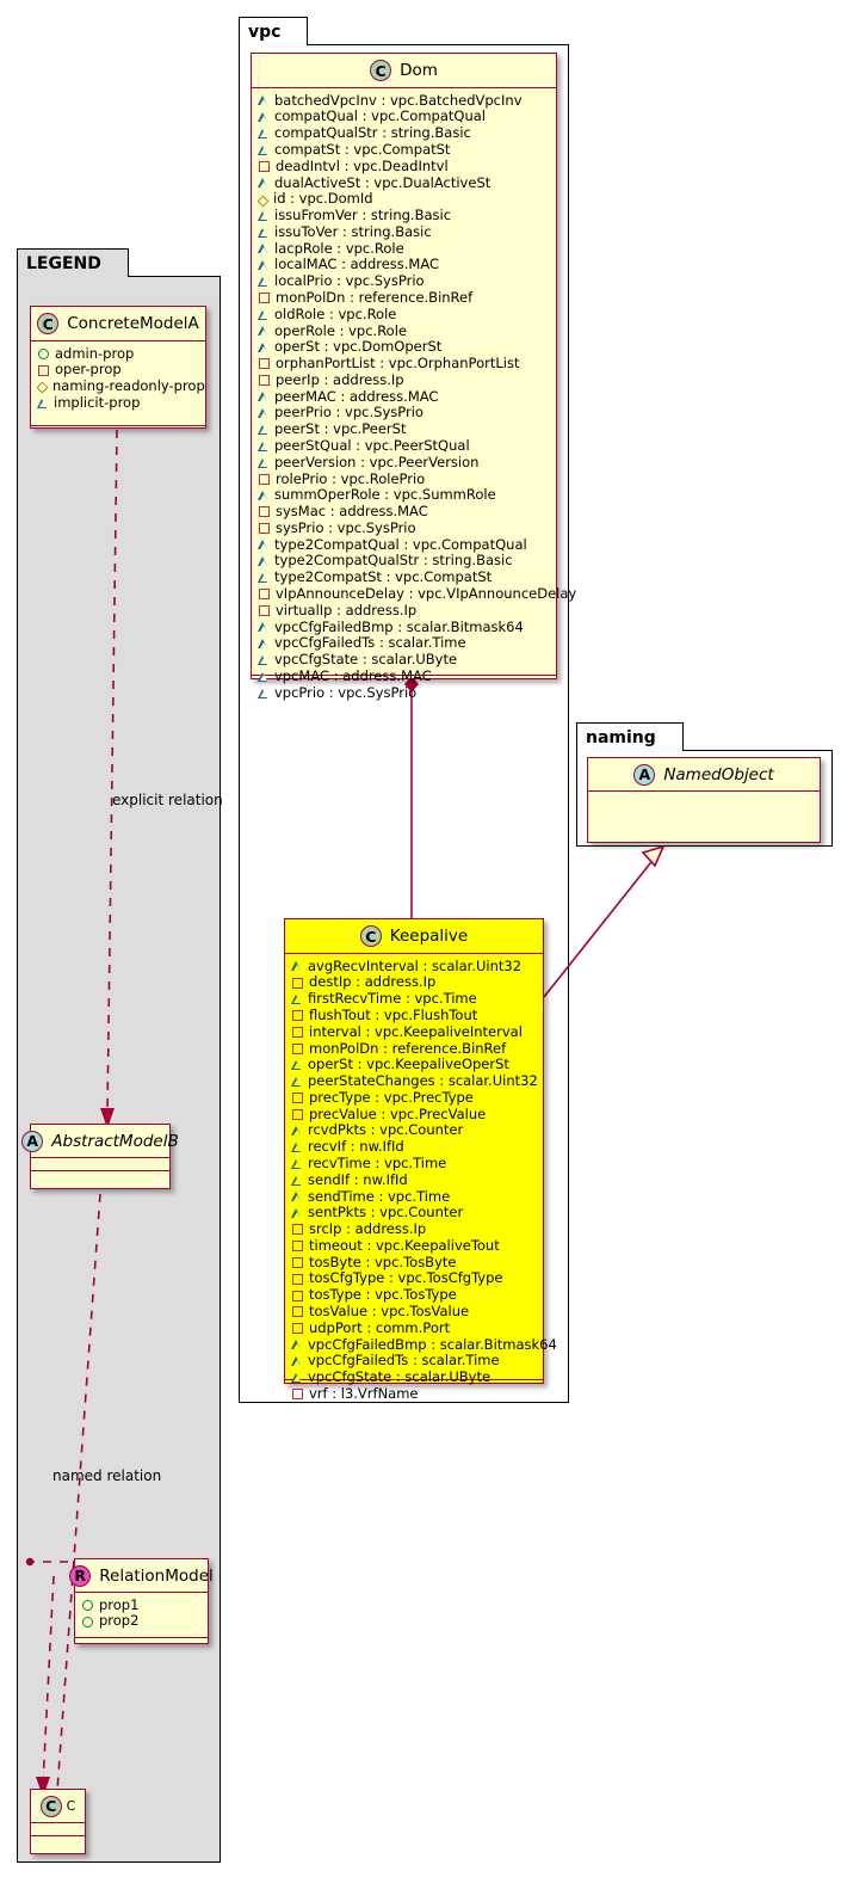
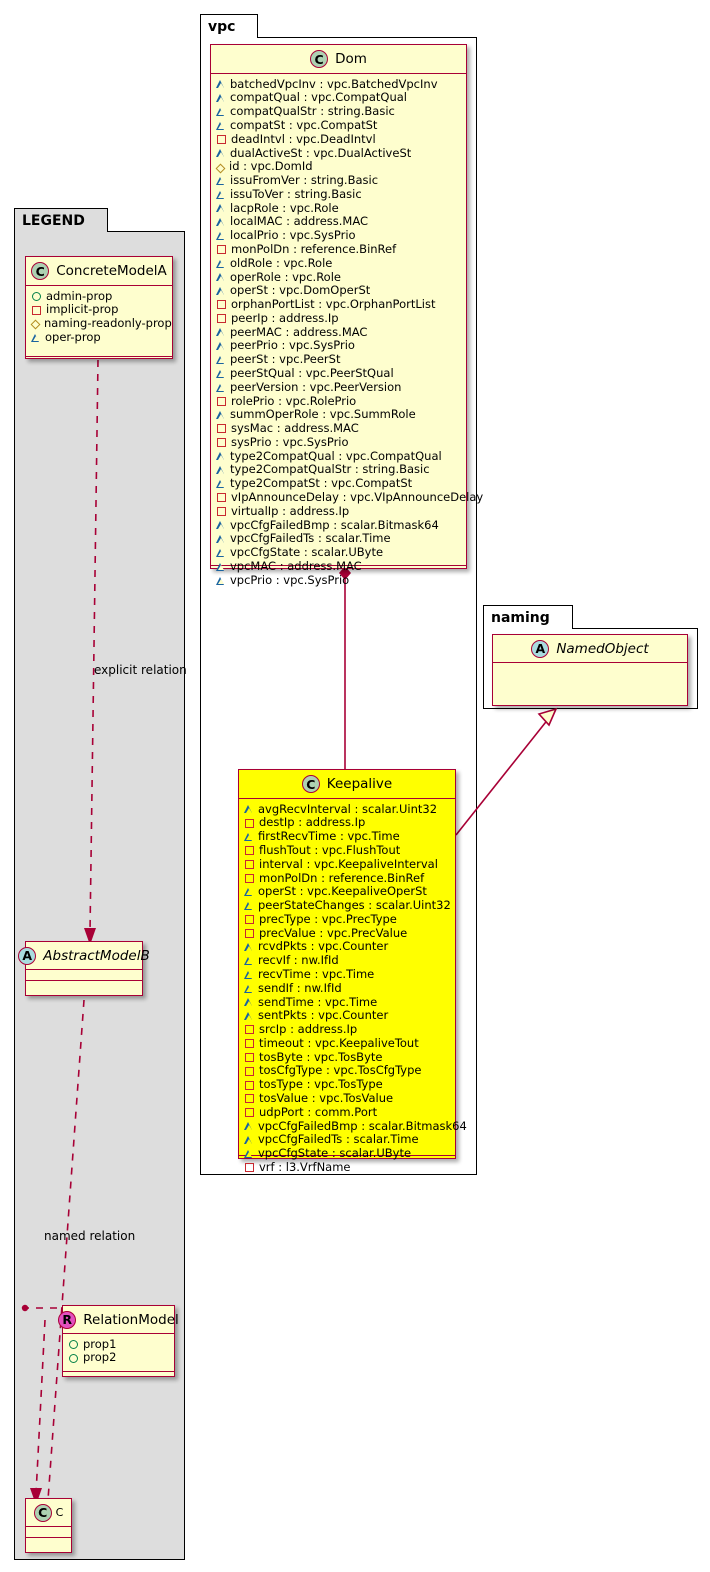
  LEGEND
  C
  ConcreteModelA
  admin-prop
- oper-prop
+ implicit-prop
  naming-readonly-prop
- implicit-prop
+ oper-prop
  A
  AbstractModelB
  R
  RelationModel
  prop1
  prop2
  C
  C
  explicit relation
  named relation
  vpc
  C
  Dom
  batchedVpcInv : vpc.BatchedVpcInv
  compatQual : vpc.CompatQual
  compatQualStr : string.Basic
  compatSt : vpc.CompatSt
  deadIntvl : vpc.DeadIntvl
  dualActiveSt : vpc.DualActiveSt
  id : vpc.DomId
  issuFromVer : string.Basic
  issuToVer : string.Basic
  lacpRole : vpc.Role
  localMAC : address.MAC
  localPrio : vpc.SysPrio
  monPolDn : reference.BinRef
  oldRole : vpc.Role
  operRole : vpc.Role
  operSt : vpc.DomOperSt
  orphanPortList : vpc.OrphanPortList
  peerIp : address.Ip
  peerMAC : address.MAC
  peerPrio : vpc.SysPrio
  peerSt : vpc.PeerSt
  peerStQual : vpc.PeerStQual
  peerVersion : vpc.PeerVersion
  rolePrio : vpc.RolePrio
  summOperRole : vpc.SummRole
  sysMac : address.MAC
  sysPrio : vpc.SysPrio
  type2CompatQual : vpc.CompatQual
  type2CompatQualStr : string.Basic
  type2CompatSt : vpc.CompatSt
  vIpAnnounceDelay : vpc.VIpAnnounceDelay
  virtualIp : address.Ip
  vpcCfgFailedBmp : scalar.Bitmask64
  vpcCfgFailedTs : scalar.Time
  vpcCfgState : scalar.UByte
  vpcMAC : address.MAC
  vpcPrio : vpc.SysPrio
  C
  Keepalive
  avgRecvInterval : scalar.Uint32
  destIp : address.Ip
  firstRecvTime : vpc.Time
  flushTout : vpc.FlushTout
  interval : vpc.KeepaliveInterval
  monPolDn : reference.BinRef
  operSt : vpc.KeepaliveOperSt
  peerStateChanges : scalar.Uint32
  precType : vpc.PrecType
  precValue : vpc.PrecValue
  rcvdPkts : vpc.Counter
  recvIf : nw.IfId
  recvTime : vpc.Time
  sendIf : nw.IfId
  sendTime : vpc.Time
  sentPkts : vpc.Counter
  srcIp : address.Ip
  timeout : vpc.KeepaliveTout
  tosByte : vpc.TosByte
  tosCfgType : vpc.TosCfgType
  tosType : vpc.TosType
  tosValue : vpc.TosValue
  udpPort : comm.Port
  vpcCfgFailedBmp : scalar.Bitmask64
  vpcCfgFailedTs : scalar.Time
  vpcCfgState : scalar.UByte
  vrf : l3.VrfName
  naming
  A
  NamedObject
